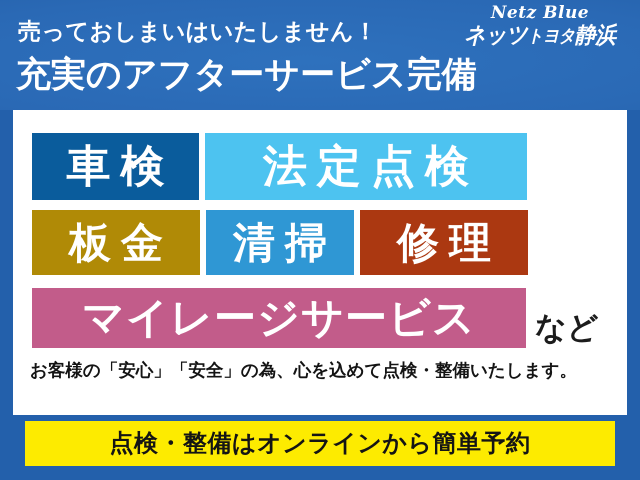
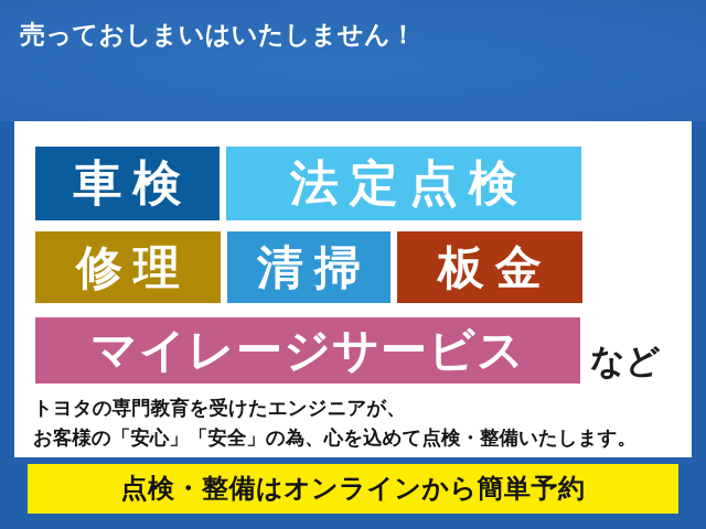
  売っておしまいはいたしません！
- 充実のアフターサービス完備
- Netz Blue
- ネッツトヨタ静浜
  車検
  法定点検
- 板金
+ 修理
  清掃
- 修理
+ 板金
  マイレージサービス
  など
+ トヨタの専門教育を受けたエンジニアが、
  お客様の「安心」「安全」の為、心を込めて点検・整備いたします。
  点検・整備はオンラインから簡単予約
